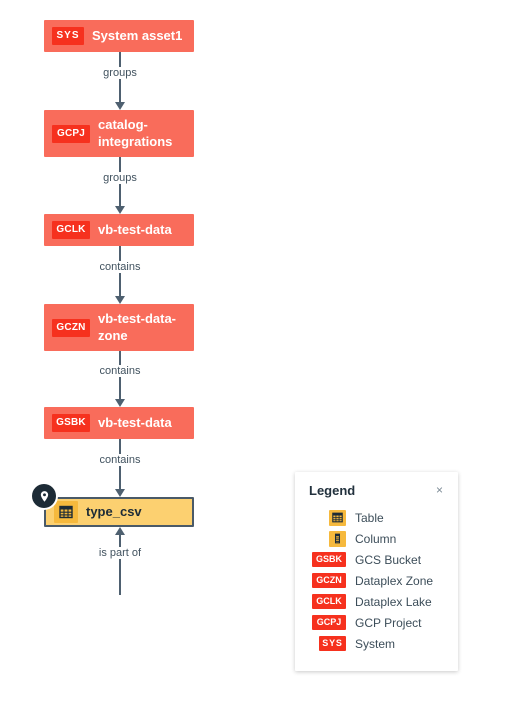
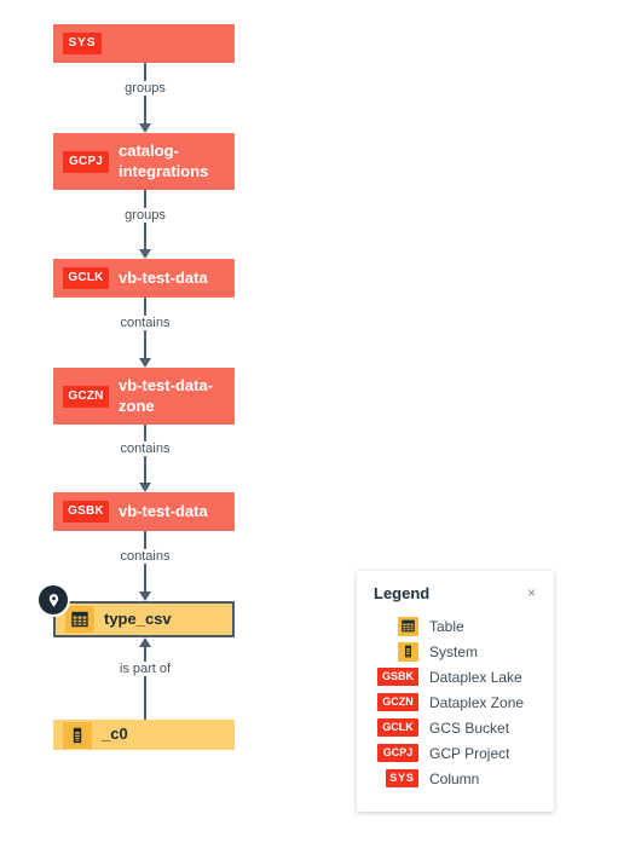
  groups
  groups
  contains
  contains
  contains
  is part of
  SYS
- System asset1
  GCPJ
  catalog-integrations
  GCLK
  vb-test-data
  GCZN
  vb-test-data-zone
  GSBK
  vb-test-data
  type_csv
+ _c0
  Legend
  ×
  Table
- Column
+ System
  GSBK
- GCS Bucket
+ Dataplex Lake
  GCZN
  Dataplex Zone
  GCLK
- Dataplex Lake
+ GCS Bucket
  GCPJ
  GCP Project
  SYS
- System
+ Column
